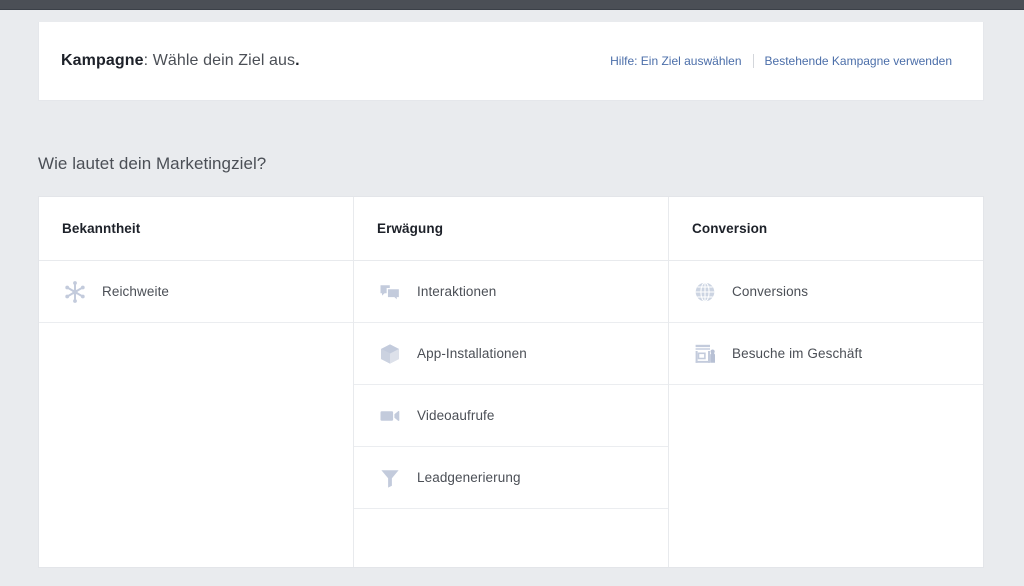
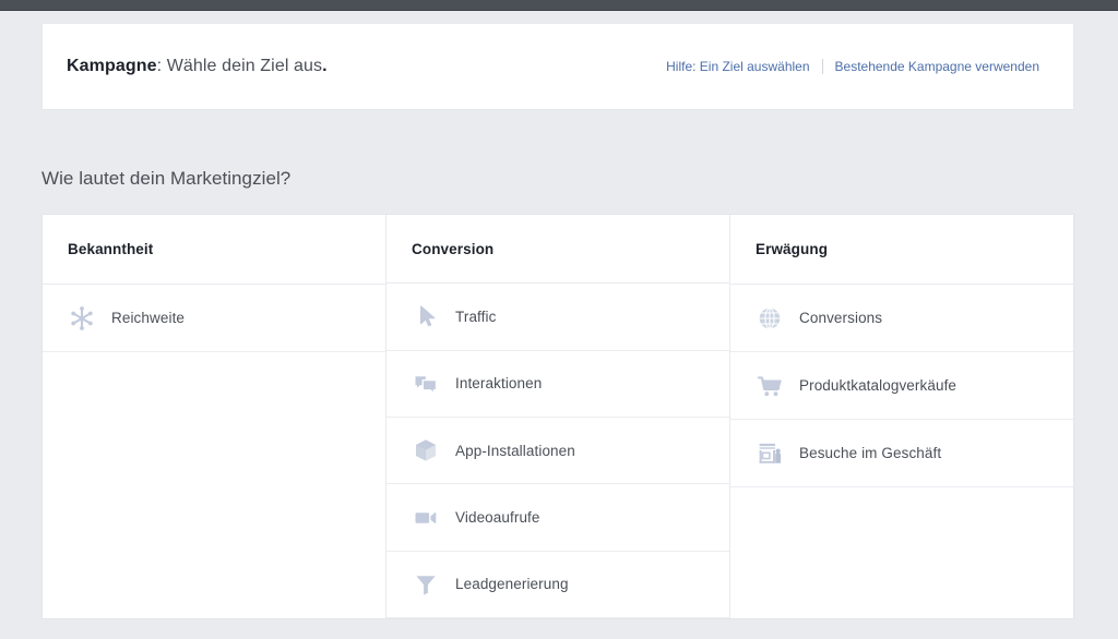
  Kampagne: Wähle dein Ziel aus.
  Hilfe: Ein Ziel auswählen
  Bestehende Kampagne verwenden
  Wie lautet dein Marketingziel?
  Bekanntheit
  Reichweite
- Erwägung
+ Conversion
+ Traffic
  Interaktionen
  App-Installationen
  Videoaufrufe
  Leadgenerierung
- Conversion
+ Erwägung
  Conversions
+ Produktkatalogverkäufe
  Besuche im Geschäft
